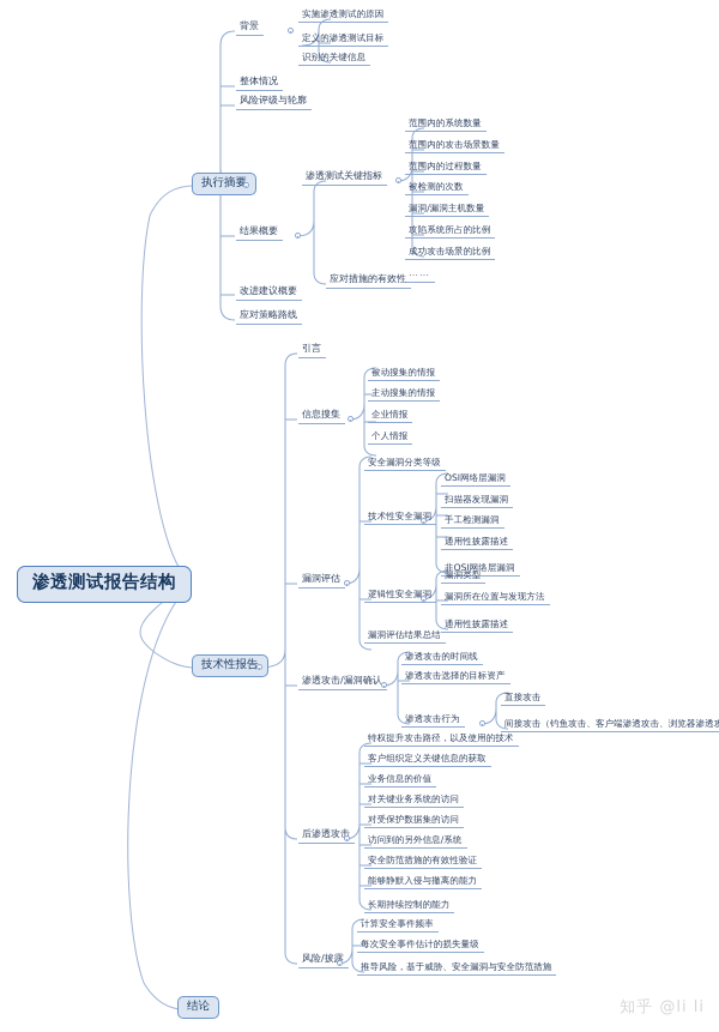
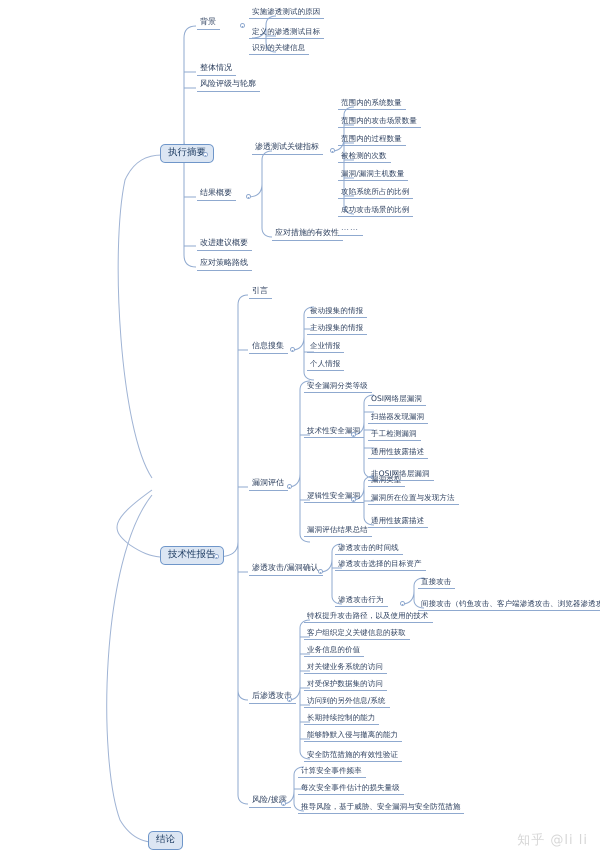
- 渗透测试报告结构
  执行摘要
  技术性报告
  结论
  背景
  实施渗透测试的原因
  定义的渗透测试目标
  识别的关键信息
  整体情况
  风险评级与轮廓
  结果概要
  渗透测试关键指标
  范围内的系统数量
  范围内的攻击场景数量
  范围内的过程数量
  被检测的次数
  漏洞/漏洞主机数量
  攻陷系统所占的比例
  成功攻击场景的比例
  ……
  应对措施的有效性
  改进建议概要
  应对策略路线
  引言
  信息搜集
  被动搜集的情报
  主动搜集的情报
  企业情报
  个人情报
  漏洞评估
  安全漏洞分类等级
  技术性安全漏洞
  OSI网络层漏洞
  扫描器发现漏洞
  手工检测漏洞
  通用性披露描述
  非OSI网络层漏洞
  逻辑性安全漏洞
  漏洞类型
  漏洞所在位置与发现方法
  通用性披露描述
  漏洞评估结果总结
  渗透攻击/漏洞确认
  渗透攻击的时间线
  渗透攻击选择的目标资产
  渗透攻击行为
  直接攻击
  间接攻击（钓鱼攻击、客户端渗透攻击、浏览器渗透攻
  后渗透攻击
  特权提升攻击路径，以及使用的技术
  客户组织定义关键信息的获取
  业务信息的价值
  对关键业务系统的访问
  对受保护数据集的访问
  访问到的另外信息/系统
- 安全防范措施的有效性验证
+ 长期持续控制的能力
  能够静默入侵与撤离的能力
- 长期持续控制的能力
+ 安全防范措施的有效性验证
  风险/披露
  计算安全事件频率
  每次安全事件估计的损失量级
  推导风险，基于威胁、安全漏洞与安全防范措施
  知乎 @li li
